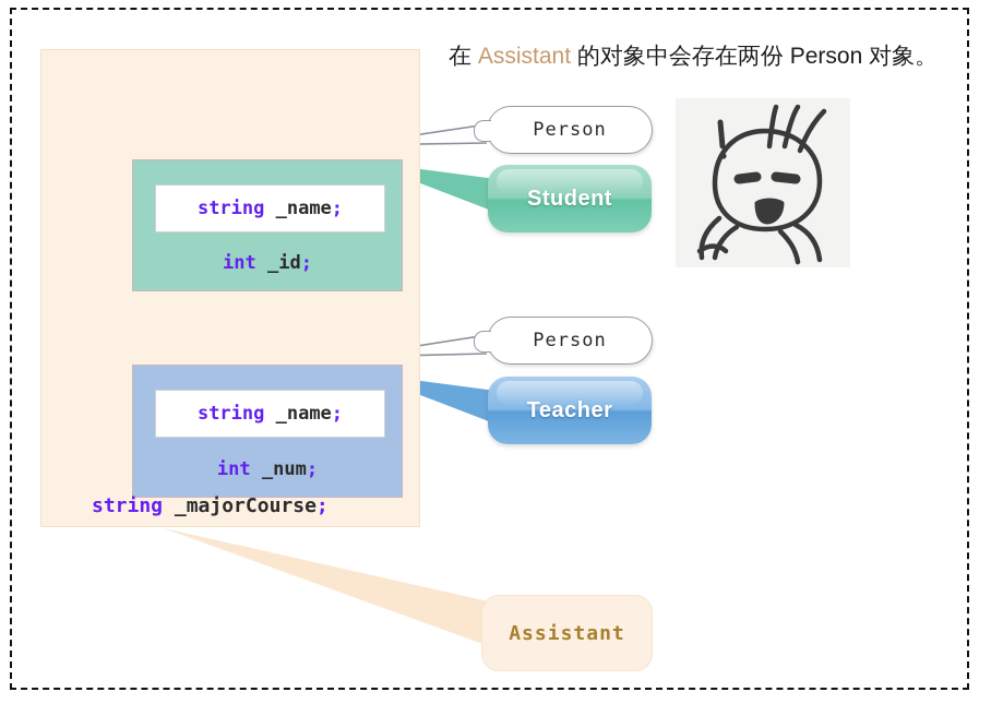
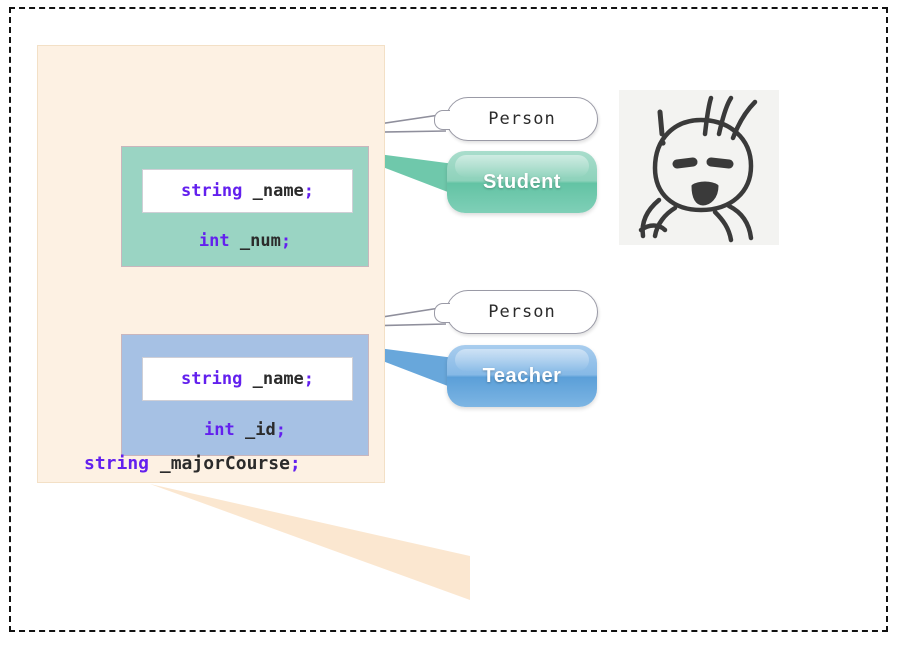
- 在 Assistant 的对象中会存在两份 Person 对象。
  string _name;
- int _id;
+ int _num;
  string _name;
- int _num;
+ int _id;
  string _majorCourse;
  Person
  Student
  Person
  Teacher
- Assistant
